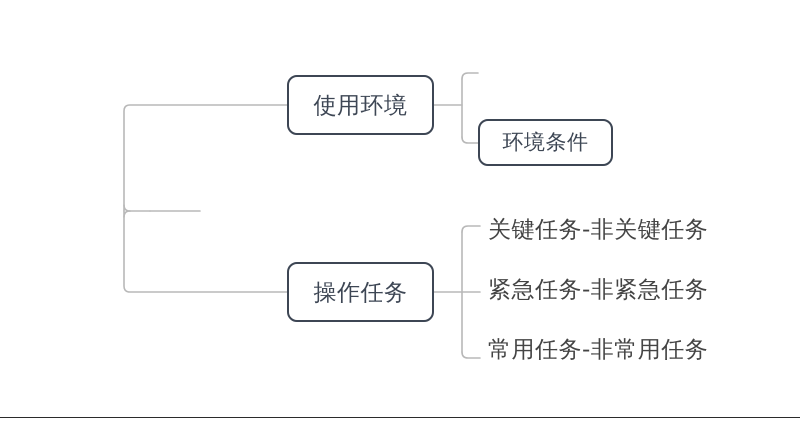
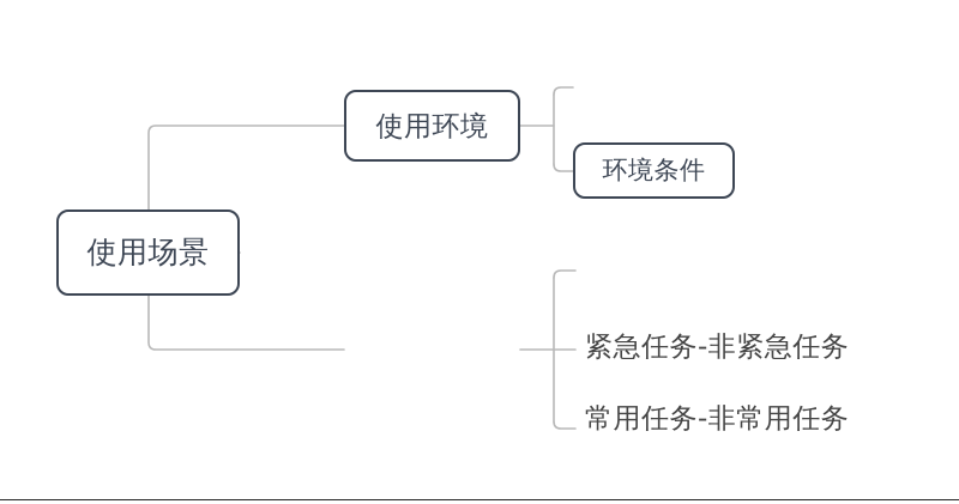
+ 使用场景
  使用环境
- 操作任务
  环境条件
- 关键任务-非关键任务
  紧急任务-非紧急任务
  常用任务-非常用任务
